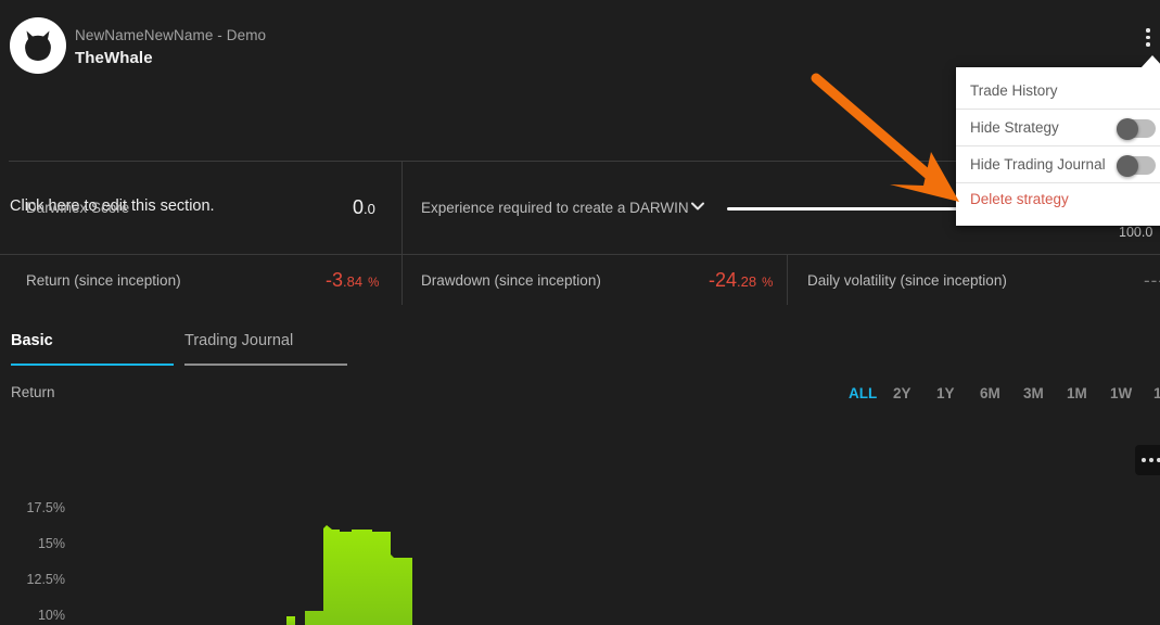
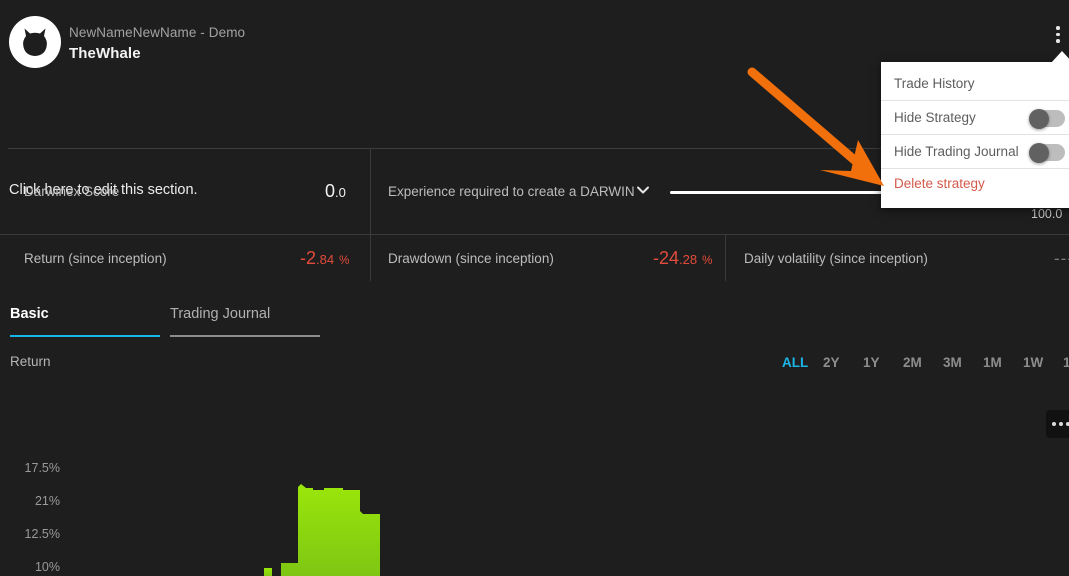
  NewNameNewName - Demo
  TheWhale
  Click here to edit this section.
  Darwinex Score
  0.0
  Experience required to create a DARWIN
  Return (since inception)
- -3.84 %
+ -2.84 %
  Drawdown (since inception)
  -24.28 %
  Daily volatility (since inception)
  100.0
  Basic
  Trading Journal
  Return
  ALL
  2Y
  1Y
- 6M
+ 2M
  3M
  1M
  1W
  1
  17.5%
- 15%
+ 21%
  12.5%
  10%
  Trade History
  Hide Strategy
  Hide Trading Journal
  Delete strategy
